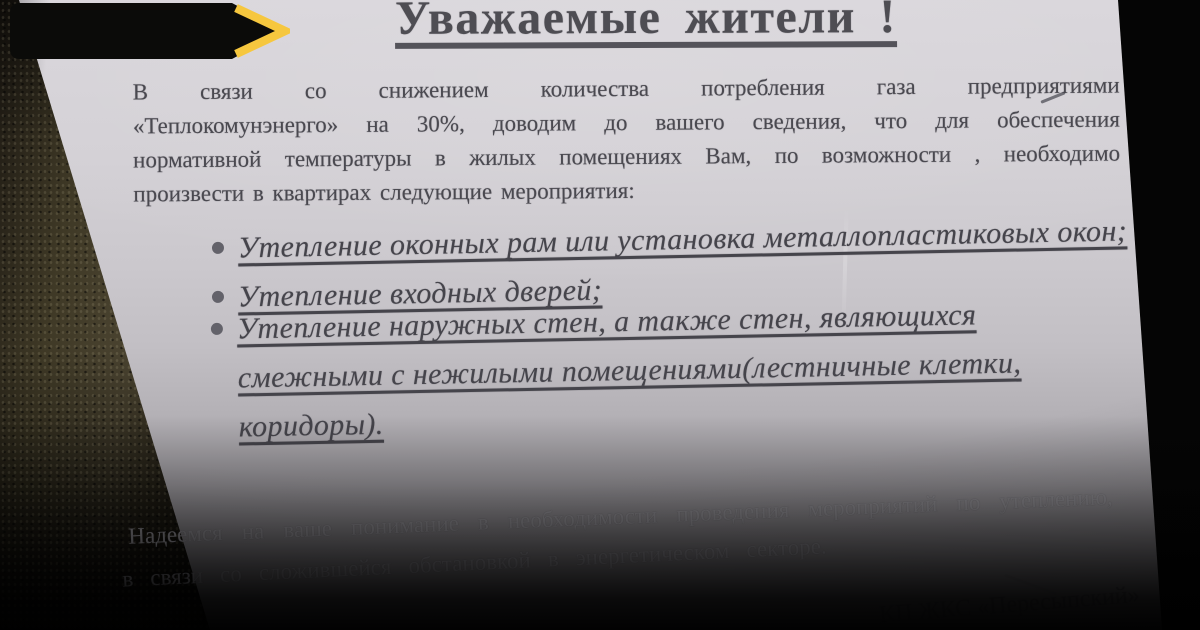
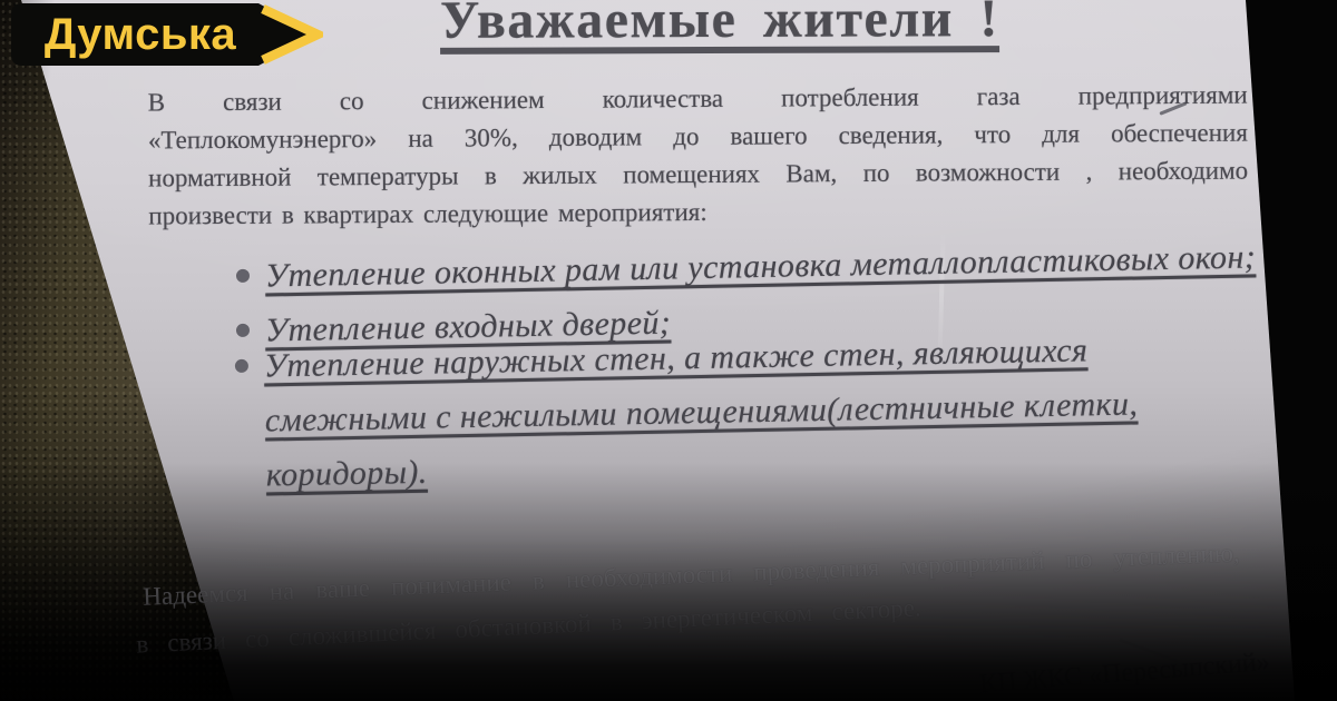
+ Думська
